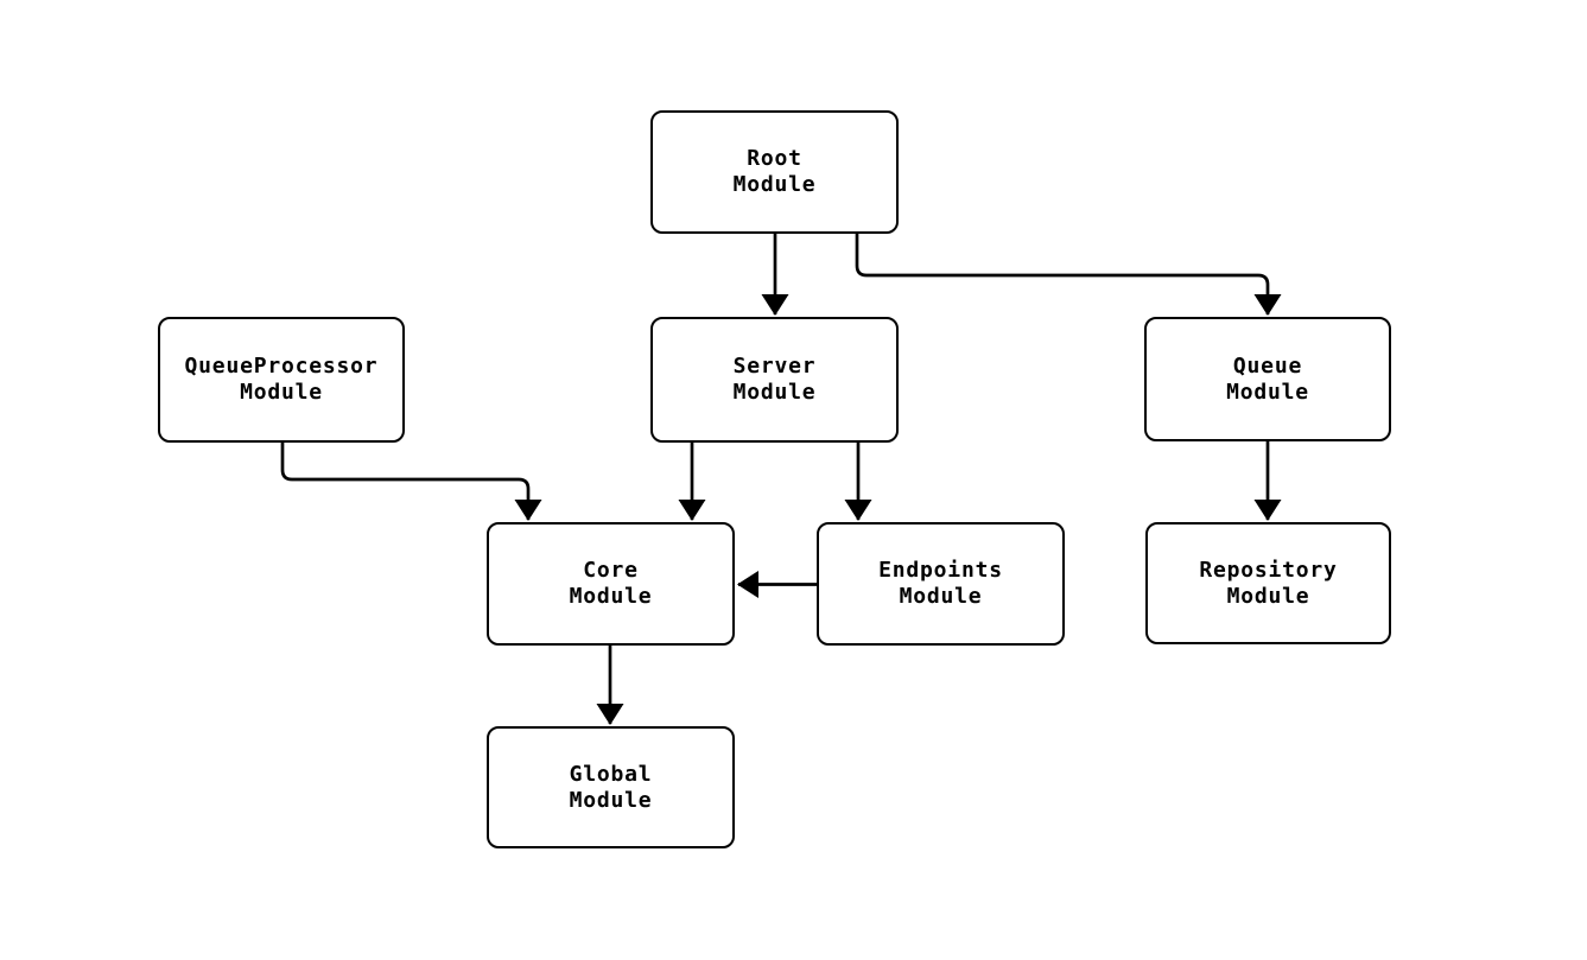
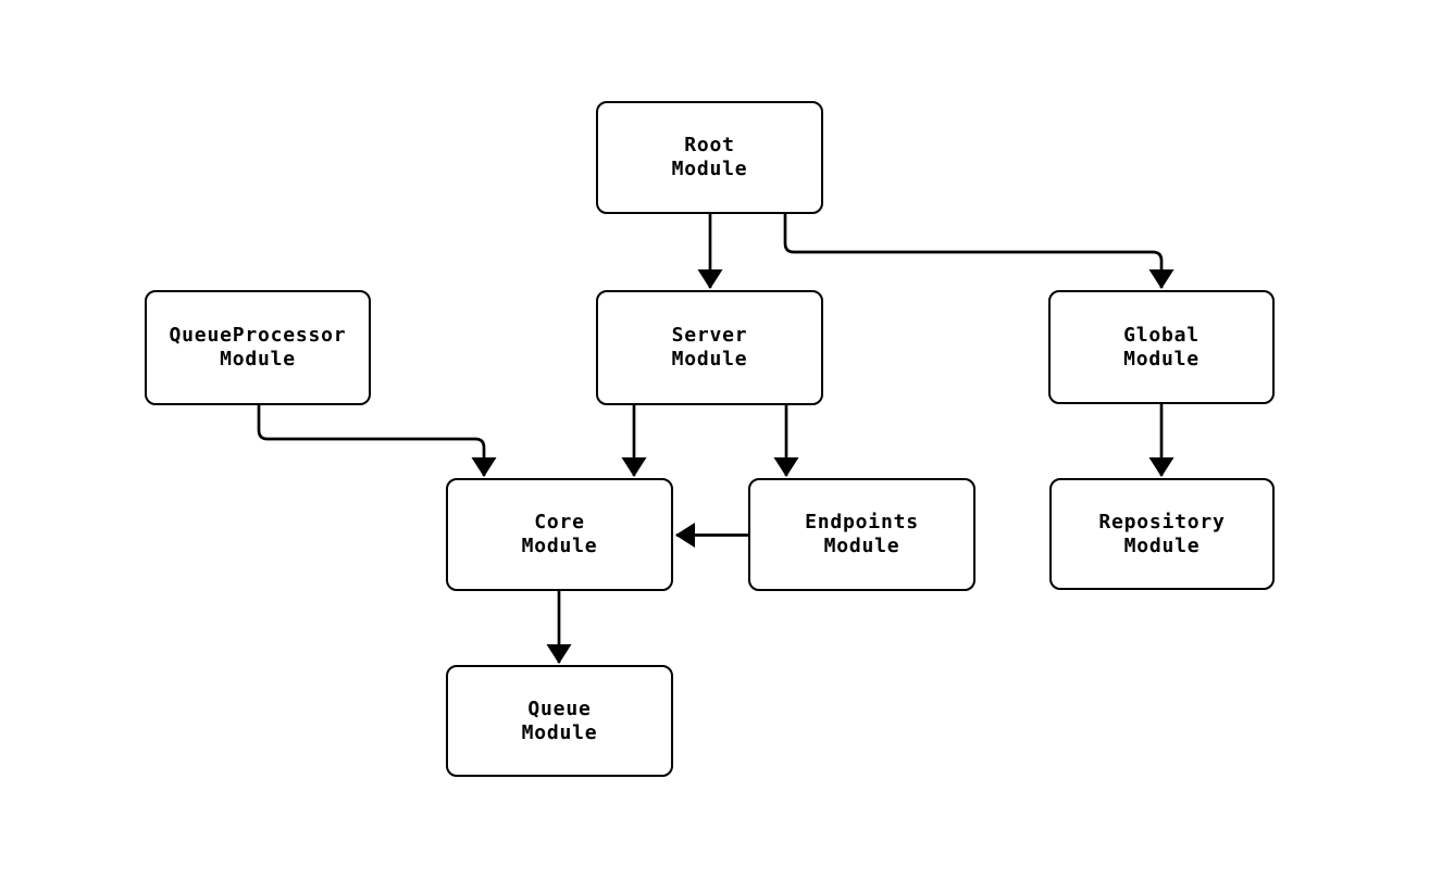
  Root
  Module
  QueueProcessor
  Module
  Server
  Module
- Queue
+ Global
  Module
  Core
  Module
  Endpoints
  Module
  Repository
  Module
- Global
+ Queue
  Module
